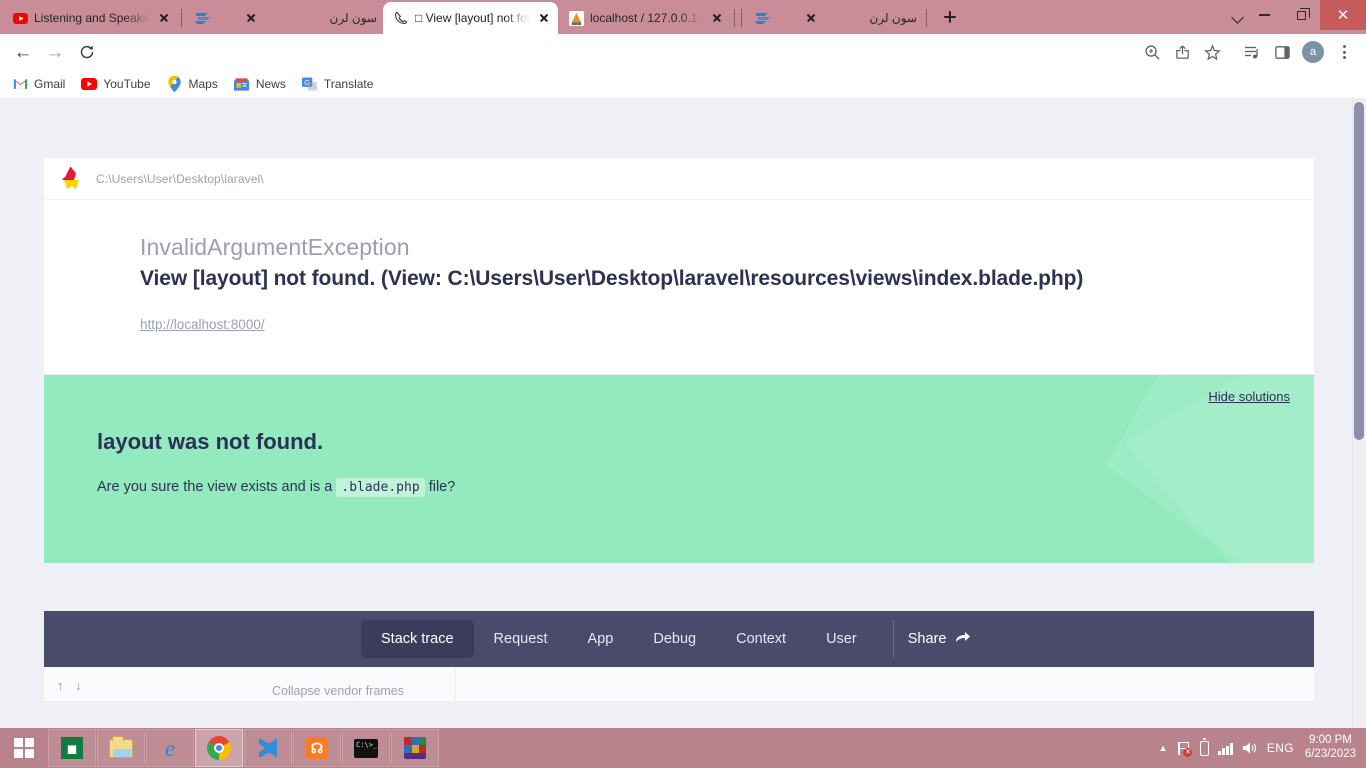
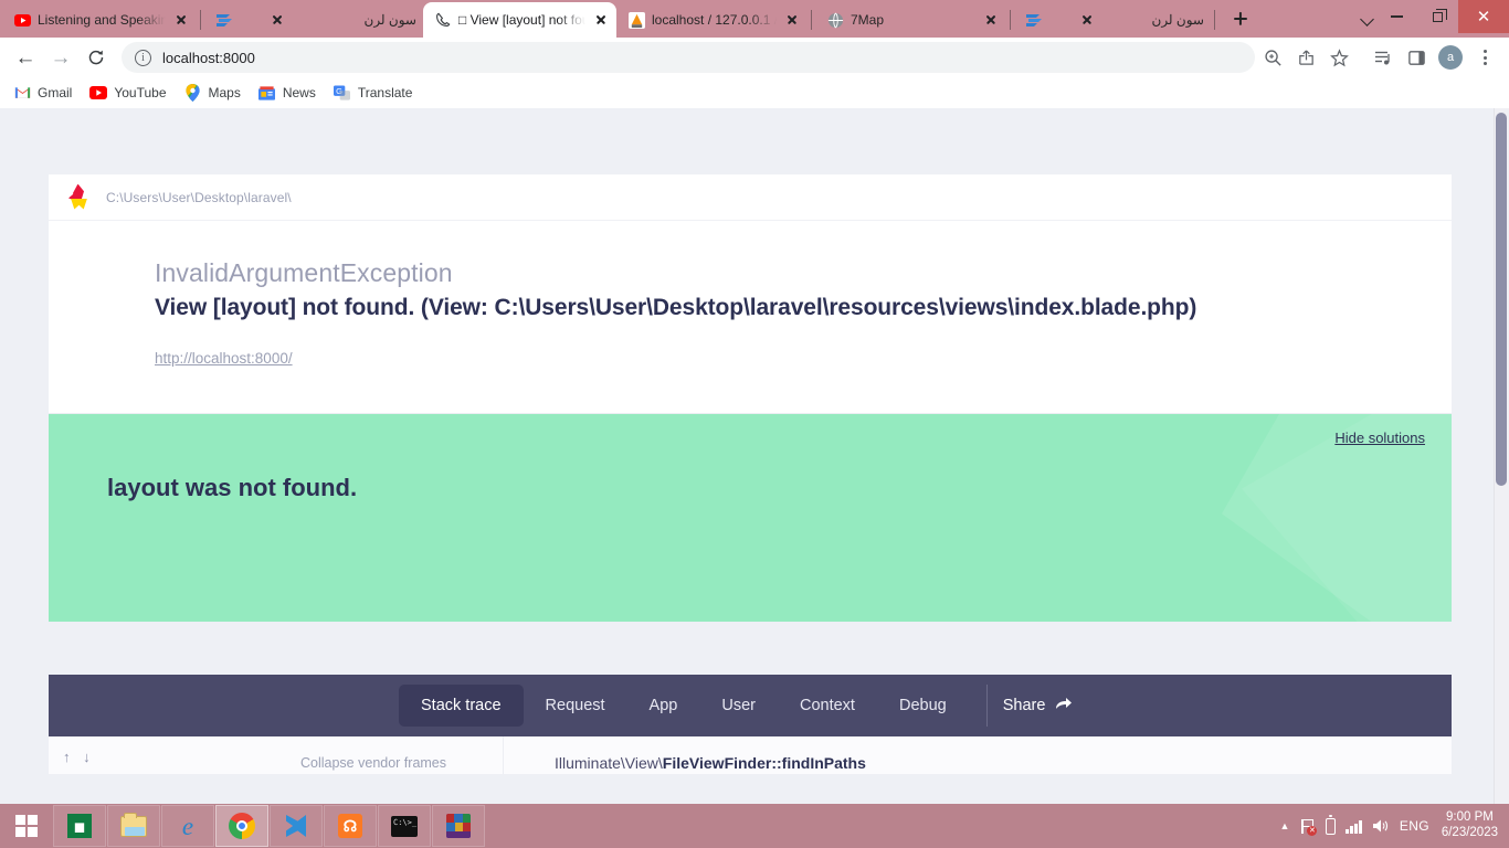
  Listening and Speakin
  سون لرن
  □ View [layout] not fo
  localhost / 127.0.0.1 /
+ 7Map
  سون لرن
  ✕
  ←
  →
+ i
+ localhost:8000
  a
  Gmail
  YouTube
  Maps
  News
  G
  Translate
  C:\Users\User\Desktop\laravel\
  InvalidArgumentException
  View [layout] not found. (View: C:\Users\User\Desktop\laravel\resources\views\index.blade.php)
  http://localhost:8000/
  Hide solutions
  layout was not found.
- Are you sure the view exists and is a .blade.php file?
  Stack trace
  Request
  App
- Debug
+ User
  Context
- User
+ Debug
  Share
  ↑ ↓
  Collapse vendor frames
+ Illuminate\View\FileViewFinder::findInPaths
  e
  ☊
  C:\>_
  ▲
  ENG
  9:00 PM
  6/23/2023
